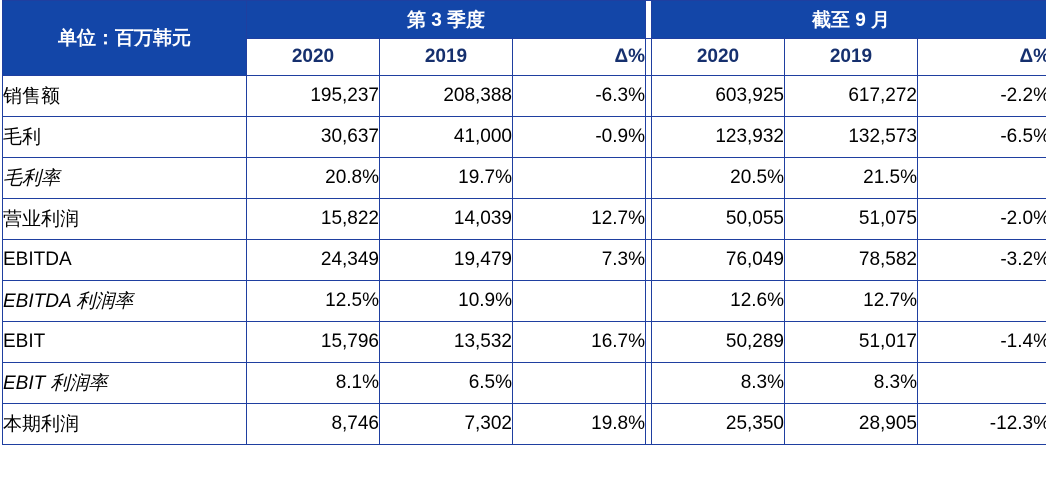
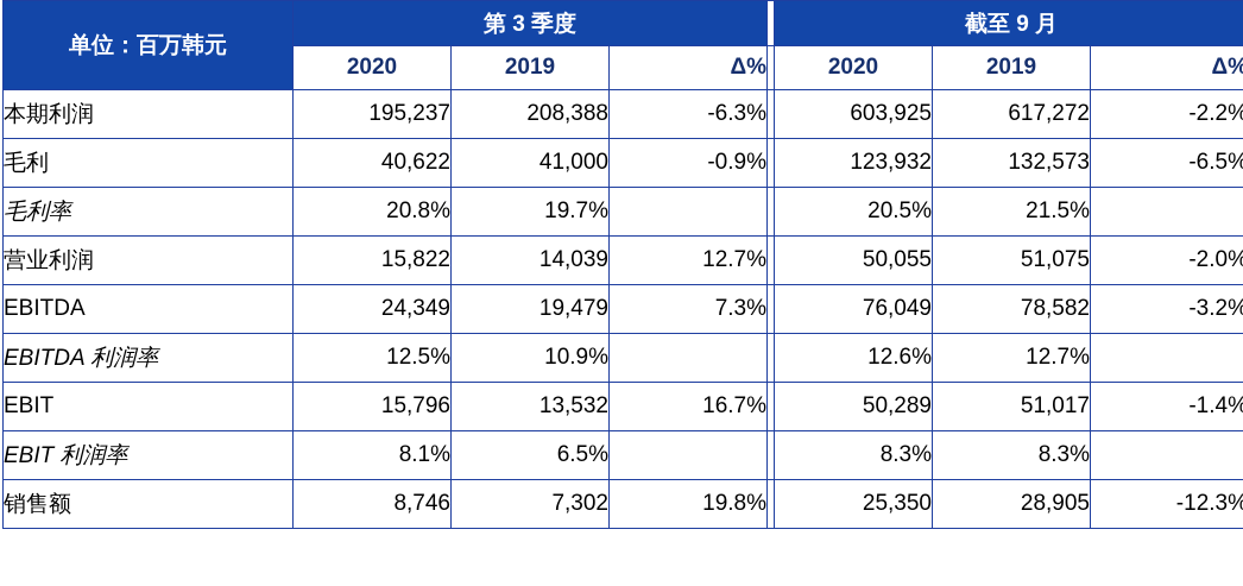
  单位：百万韩元	第 3 季度		截至 9 月
  2020	2019	Δ%		2020	2019	Δ%
- 销售额	195,237	208,388	-6.3%		603,925	617,272	-2.2%
+ 本期利润	195,237	208,388	-6.3%		603,925	617,272	-2.2%
- 毛利	30,637	41,000	-0.9%		123,932	132,573	-6.5%
+ 毛利	40,622	41,000	-0.9%		123,932	132,573	-6.5%
  毛利率	20.8%	19.7%			20.5%	21.5%
  营业利润	15,822	14,039	12.7%		50,055	51,075	-2.0%
  EBITDA	24,349	19,479	7.3%		76,049	78,582	-3.2%
  EBITDA 利润率	12.5%	10.9%			12.6%	12.7%
  EBIT	15,796	13,532	16.7%		50,289	51,017	-1.4%
  EBIT 利润率	8.1%	6.5%			8.3%	8.3%
- 本期利润	8,746	7,302	19.8%		25,350	28,905	-12.3%
+ 销售额	8,746	7,302	19.8%		25,350	28,905	-12.3%
